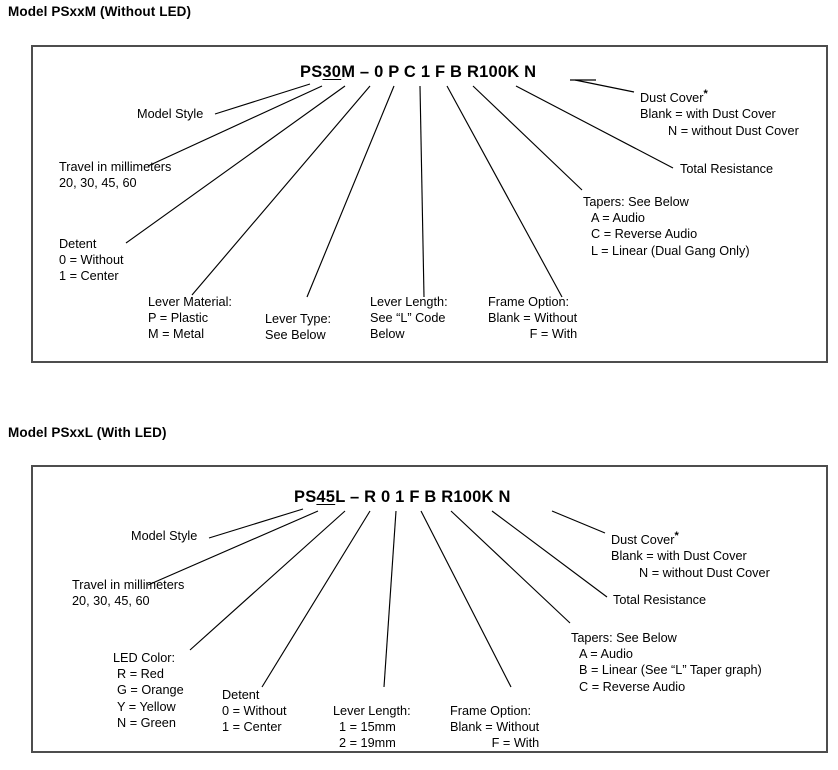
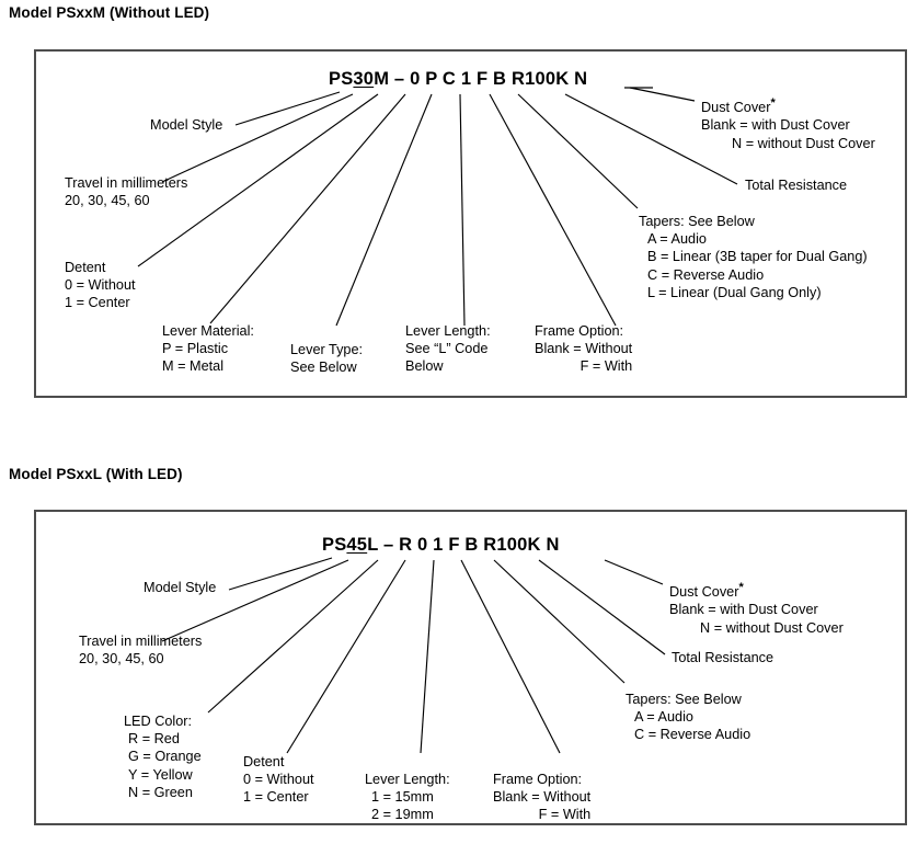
  Model PSxxM (Without LED)
  PS30M – 0 P C 1 F B R100K N
  Model Style
  Travel in millimeters
  20, 30, 45, 60
  Detent
  0 = Without
  1 = Center
  Lever Material:
  P = Plastic
  M = Metal
  Lever Type:
  See Below
  Lever Length:
  See “L” Code
  Below
  Frame Option:
  Blank = Without
  F = With
  Tapers: See Below
  A = Audio
+ B = Linear (3B taper for Dual Gang)
  C = Reverse Audio
  L = Linear (Dual Gang Only)
  Total Resistance
  Dust Cover*
  Blank = with Dust Cover
  N = without Dust Cover
  Model PSxxL (With LED)
  PS45L – R 0 1 F B R100K N
  Model Style
  Travel in millimeters
  20, 30, 45, 60
  LED Color:
  R = Red
  G = Orange
  Y = Yellow
  N = Green
  Detent
  0 = Without
  1 = Center
  Lever Length:
  1 = 15mm
  2 = 19mm
  Frame Option:
  Blank = Without
  F = With
  Tapers: See Below
  A = Audio
- B = Linear (See “L” Taper graph)
  C = Reverse Audio
  Total Resistance
  Dust Cover*
  Blank = with Dust Cover
  N = without Dust Cover
